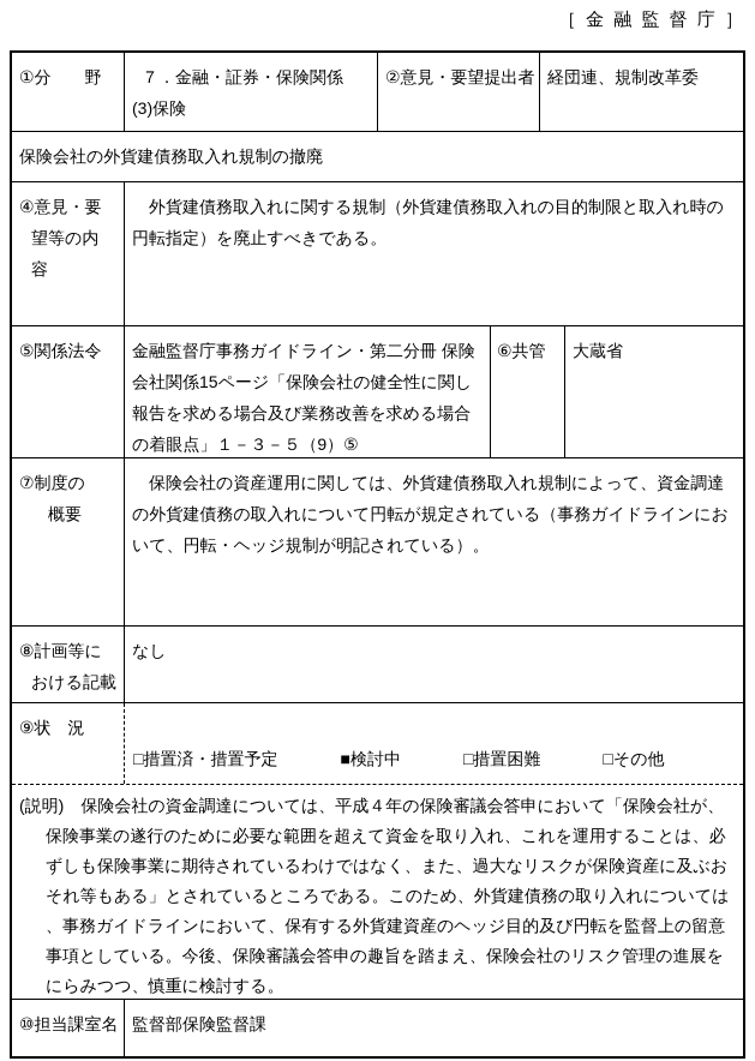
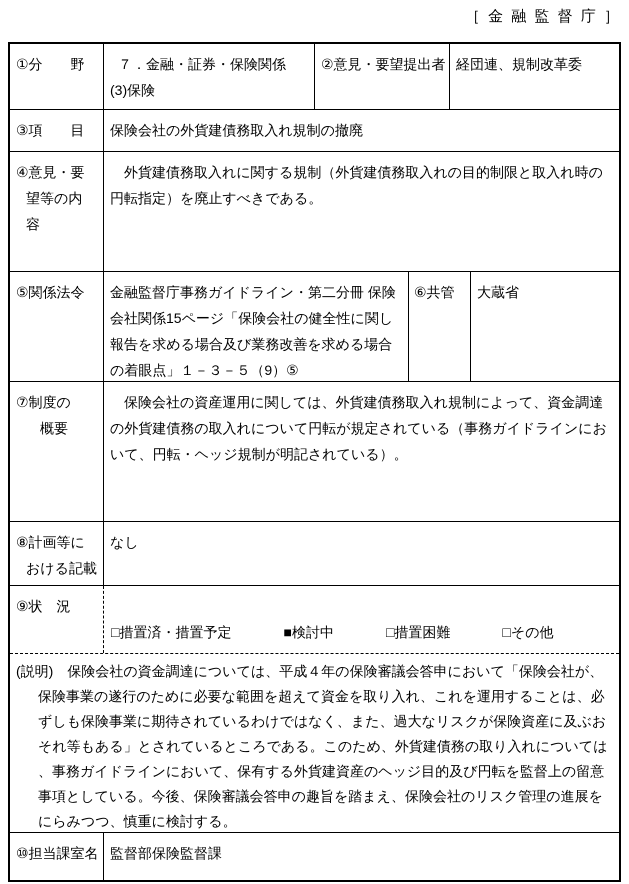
  ［ 金 融 監 督 庁 ］
  ①分 野
  ７．金融・証券・保険関係
  (3)保険
  ②意見・要望提出者
  経団連、規制改革委
+ ③項 目
  保険会社の外貨建債務取入れ規制の撤廃
  ④意見・要
  望等の内
  容
  外貨建債務取入れに関する規制（外貨建債務取入れの目的制限と取入れ時の円転指定）を廃止すべきである。
  ⑤関係法令
  金融監督庁事務ガイドライン・第二分冊 保険会社関係15ページ「保険会社の健全性に関し報告を求める場合及び業務改善を求める場合の着眼点」１－３－５（9）⑤
  ⑥共管
  大蔵省
  ⑦制度の
  概要
  保険会社の資産運用に関しては、外貨建債務取入れ規制によって、資金調達の外貨建債務の取入れについて円転が規定されている（事務ガイドラインにおいて、円転・ヘッジ規制が明記されている）。
  ⑧計画等に
  おける記載
  なし
  ⑨状 況
  □措置済・措置予定
  ■検討中
  □措置困難
  □その他
  (説明) 保険会社の資金調達については、平成４年の保険審議会答申において「保険会社が、保険事業の遂行のために必要な範囲を超えて資金を取り入れ、これを運用することは、必ずしも保険事業に期待されているわけではなく、また、過大なリスクが保険資産に及ぶおそれ等もある」とされているところである。このため、外貨建債務の取り入れについては、事務ガイドラインにおいて、保有する外貨建資産のヘッジ目的及び円転を監督上の留意事項としている。今後、保険審議会答申の趣旨を踏まえ、保険会社のリスク管理の進展をにらみつつ、慎重に検討する。
  ⑩担当課室名
  監督部保険監督課
